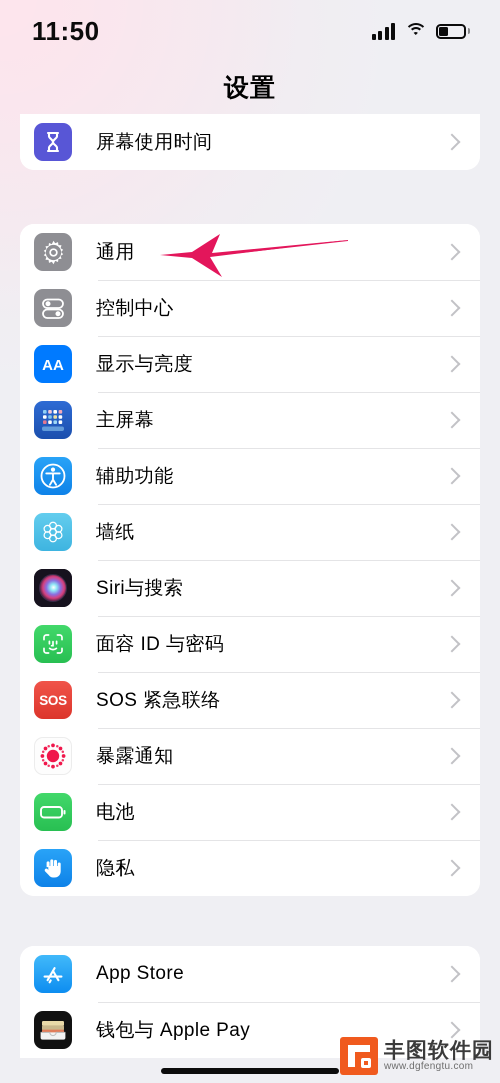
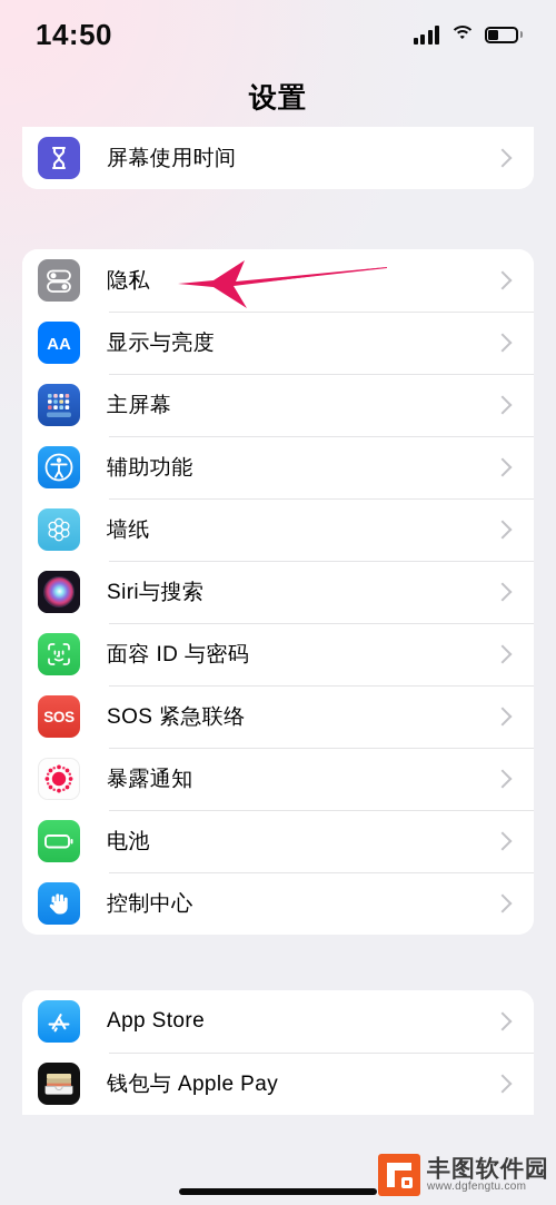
- 11:50
+ 14:50
  设置
  屏幕使用时间
- 通用
- 控制中心
+ 隐私
  AA
  显示与亮度
  主屏幕
  辅助功能
  墙纸
  Siri与搜索
  面容 ID 与密码
  SOS
  SOS 紧急联络
  暴露通知
  电池
- 隐私
+ 控制中心
  App Store
  钱包与 Apple Pay
  丰图软件园
  www.dgfengtu.com
